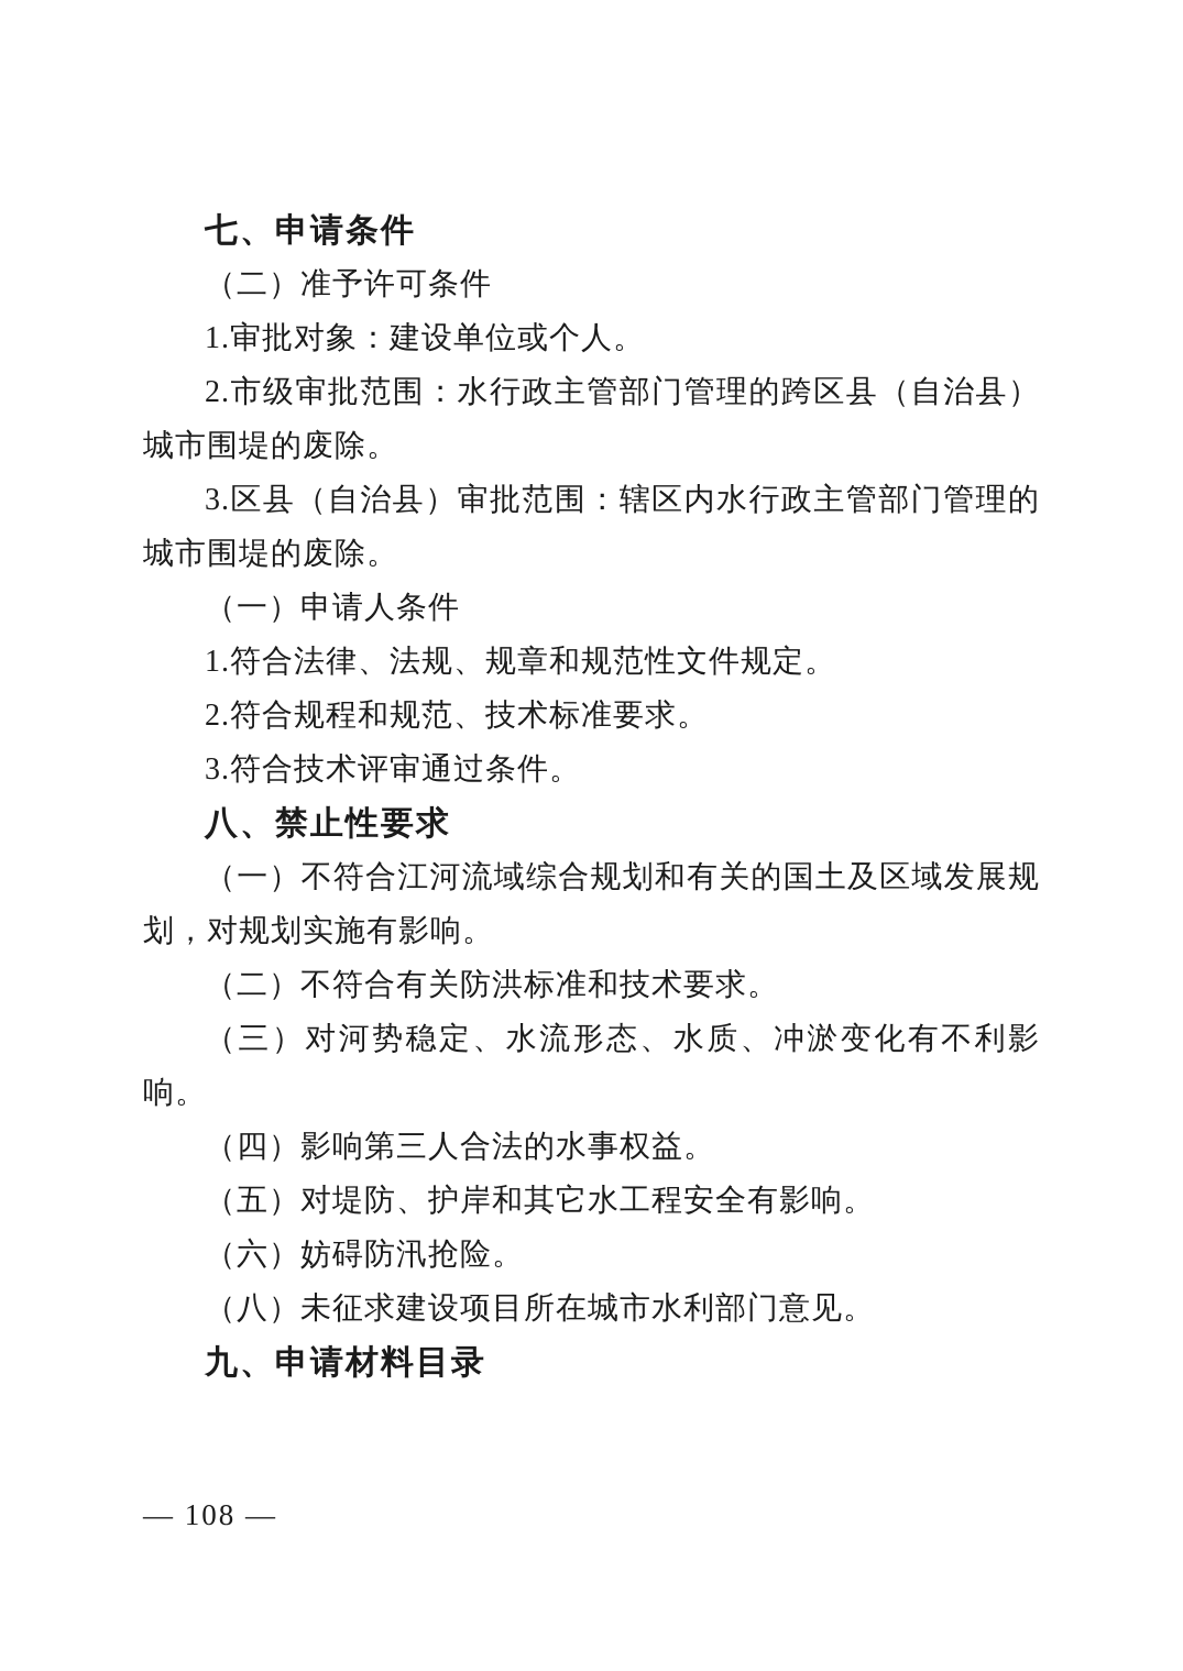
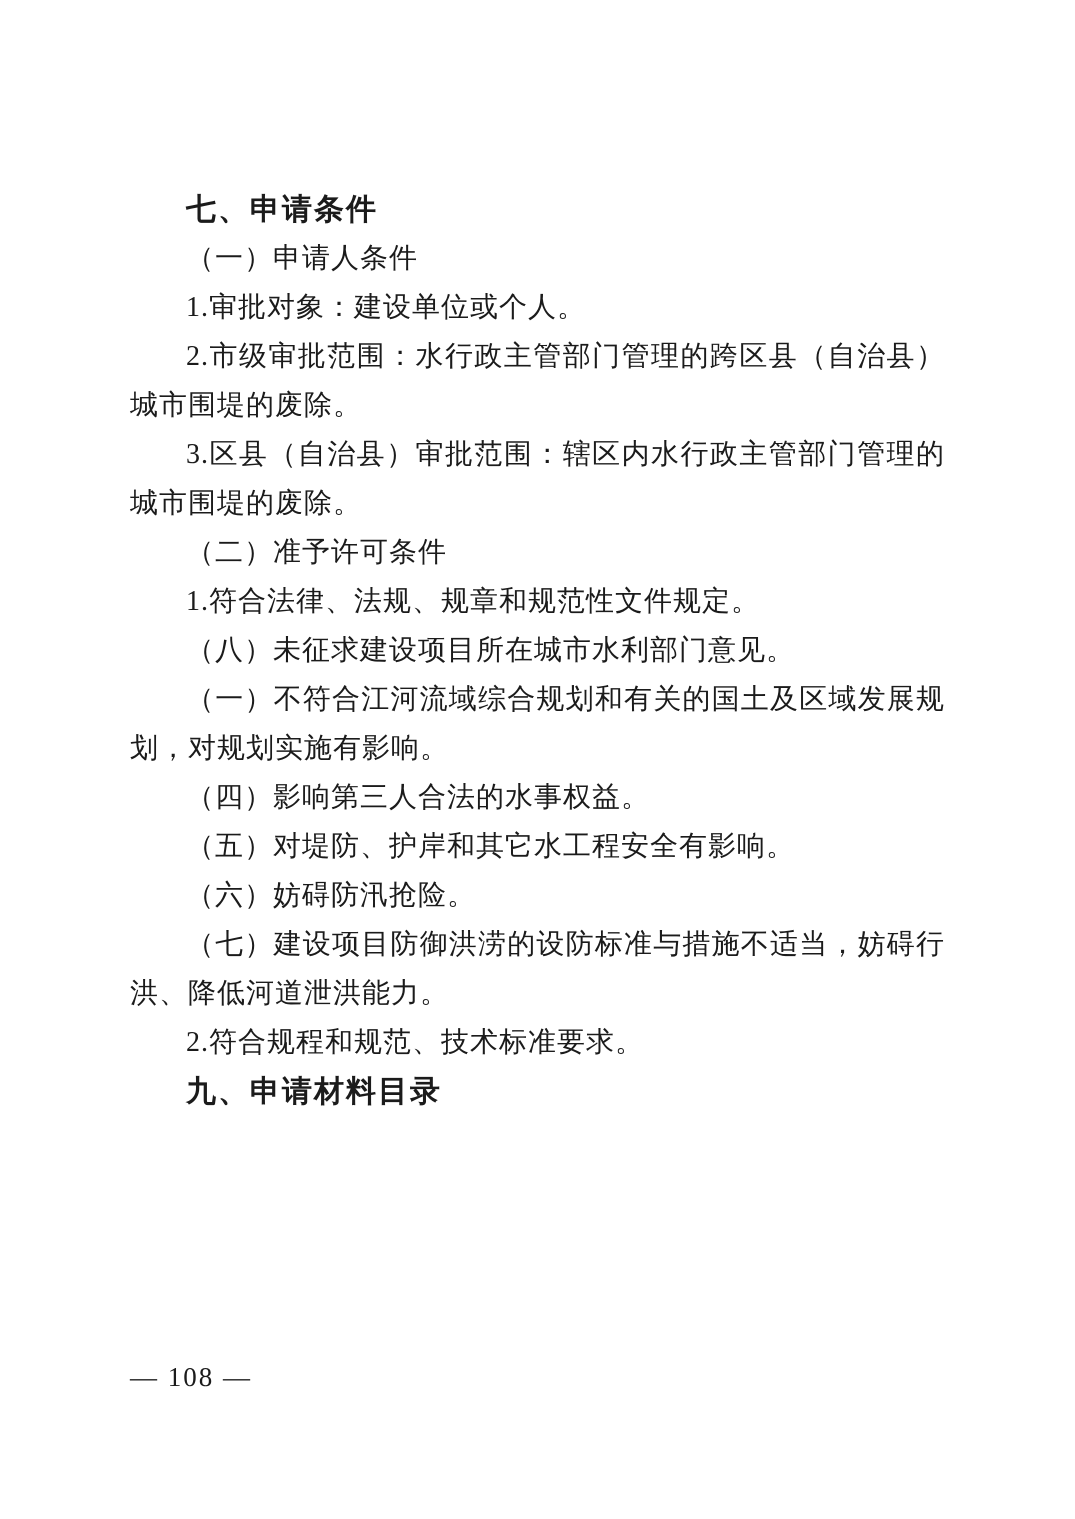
  七、申请条件
- （二）准予许可条件
+ （一）申请人条件
  1.审批对象：建设单位或个人。
  2.市级审批范围：水行政主管部门管理的跨区县（自治县）城市围堤的废除。
  3.区县（自治县）审批范围：辖区内水行政主管部门管理的城市围堤的废除。
- （一）申请人条件
+ （二）准予许可条件
  1.符合法律、法规、规章和规范性文件规定。
- 2.符合规程和规范、技术标准要求。
+ （八）未征求建设项目所在城市水利部门意见。
- 3.符合技术评审通过条件。
- 八、禁止性要求
  （一）不符合江河流域综合规划和有关的国土及区域发展规划，对规划实施有影响。
- （二）不符合有关防洪标准和技术要求。
- （三）对河势稳定、水流形态、水质、冲淤变化有不利影响。
  （四）影响第三人合法的水事权益。
  （五）对堤防、护岸和其它水工程安全有影响。
  （六）妨碍防汛抢险。
+ （七）建设项目防御洪涝的设防标准与措施不适当，妨碍行洪、降低河道泄洪能力。
- （八）未征求建设项目所在城市水利部门意见。
+ 2.符合规程和规范、技术标准要求。
  九、申请材料目录
  — 108 —
